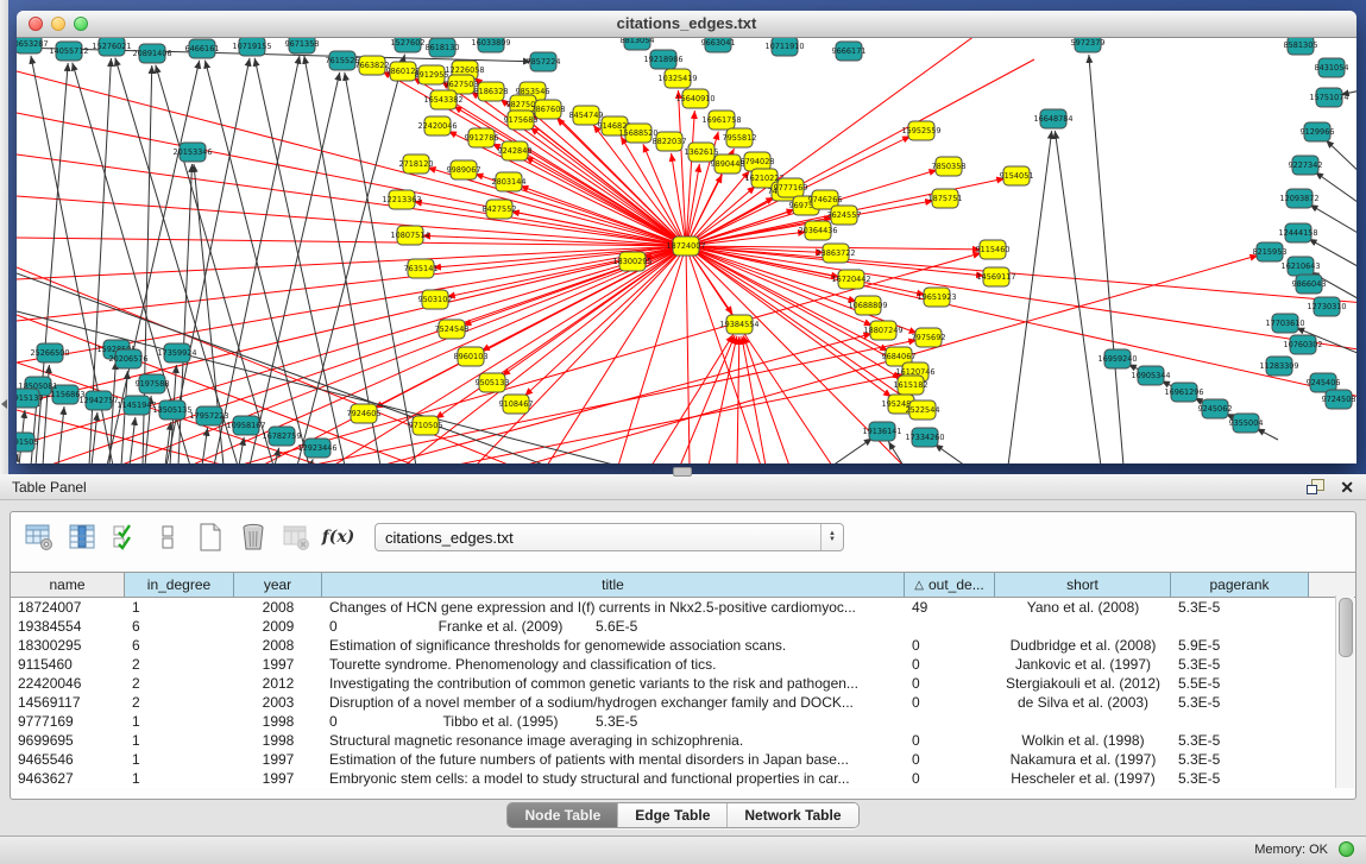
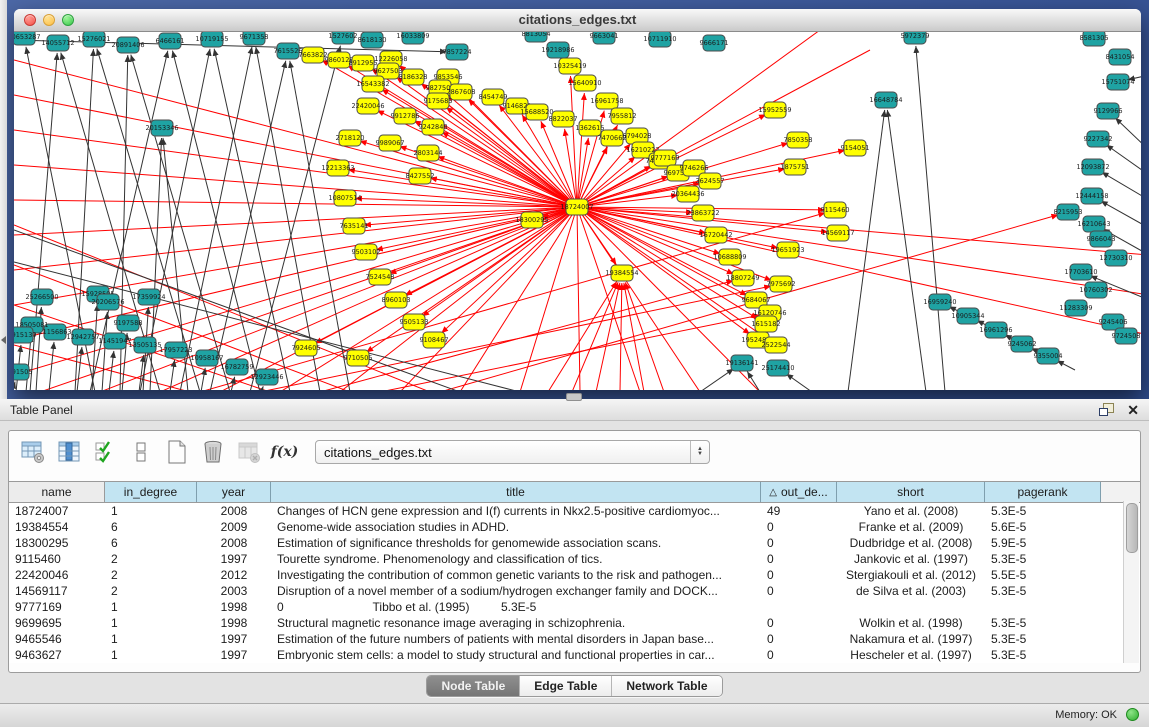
  citations_edges.txt
  18724007
  7663822
  9860128
  8912955
  12226058
  9627503
  8186328
  16543382
  9853546
  982750
  2867608
  9175685
  8454749
  914682
  22420046
  9912786
  9242848
  2718120
  9989067
  2803144
  12213363
  8427552
  10807514
  15688520
  8822037
  10325419
  15640910
  16961758
  7955812
  1362615
- 9890448
+ 7470662
  6794028
  1621022
  7635141
  9503102
  7524548
  8960103
  9505133
  9108467
  7924605
  9710505
  9777169
  96975
  9746266
  3624557
  20364436
  23863722
  16720442
  10688809
  18807249
  9684067
  16120746
  1615182
  195248
  2522544
  7975692
  19651923
  9115460
  14569117
  18300295
  19384554
  15952559
  7850358
  1875751
  9154051
  0653287
  14055712
  15276021
  20891406
  6466161
  10719155
  9671358
  7615526
  1527602
  8618130
  16033809
  7857224
  8813054
  19218986
  9663041
  10711910
  9666171
  5972379
  8581305
  8431054
  20153346
  16648784
  15751074
  9129966
  9227342
  12093872
  12444158
  8215953
  16210643
  9866043
  12730310
  17703610
  10760302
  11283309
  9245406
  9724508
  16959240
  10905344
  16961296
  9245062
  9355004
  19136141
- 17334260
+ 25174410
  25266500
  20206576
  17359924
  9197588
  1156863
  18505081
  915139
  12942757
  11451947
  13505135
  17957223
  10958167
  16782759
  12923446
  91505
  Table Panel
  ✕
  f(x)
  citations_edges.txt
  name
  in_degree
  year
  title
  △
  out_de...
  short
  pagerank
  18724007
  1
  2008
  Changes of HCN gene expression and I(f) currents in Nkx2.5-positive cardiomyoc...
  49
  Yano et al. (2008)
  5.3E-5
  19384554
  6
  2009
+ Genome-wide association studies in ADHD.
  0
  Franke et al. (2009)
  5.6E-5
  18300295
  6
  2008
  Estimation of significance thresholds for genomewide association scans.
  0
  Dudbridge et al. (2008)
  5.9E-5
  9115460
  2
  1997
  Tourette syndrome. Phenomenology and classification of tics.
  0
  Jankovic et al. (1997)
  5.3E-5
  22420046
  2
  2012
  Investigating the contribution of common genetic variants to the risk and pathogen...
  0
  Stergiakouli et al. (2012)
  5.5E-5
  14569117
  2
  2003
  Disruption of a novel member of a sodium/hydrogen exchanger family and DOCK...
  0
  de Silva et al. (2003)
  5.3E-5
  9777169
  1
  1998
  0
  Tibbo et al. (1995)
  5.3E-5
  9699695
  1
  1998
  Structural magnetic resonance image averaging in schizophrenia.
  0
  Wolkin et al. (1998)
  5.3E-5
  9465546
  1
  1997
  Estimation of the future numbers of patients with mental disorders in Japan base...
  0
  Nakamura et al. (1997)
  5.3E-5
  9463627
  1
  1997
  Embryonic stem cells: a model to study structural and functional properties in car...
  0
  Hescheler et al. (1997)
  5.3E-5
  Node Table
  Edge Table
  Network Table
  Memory: OK
